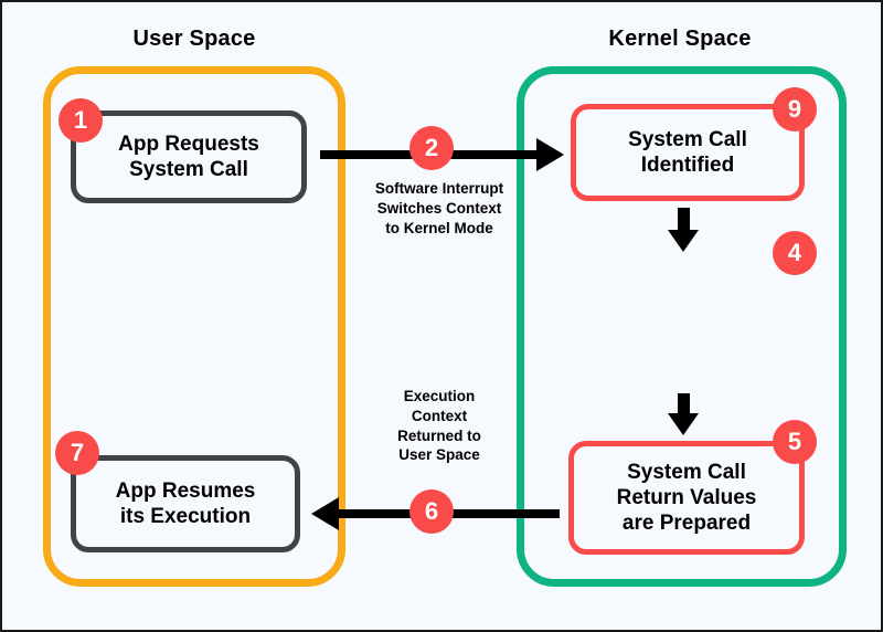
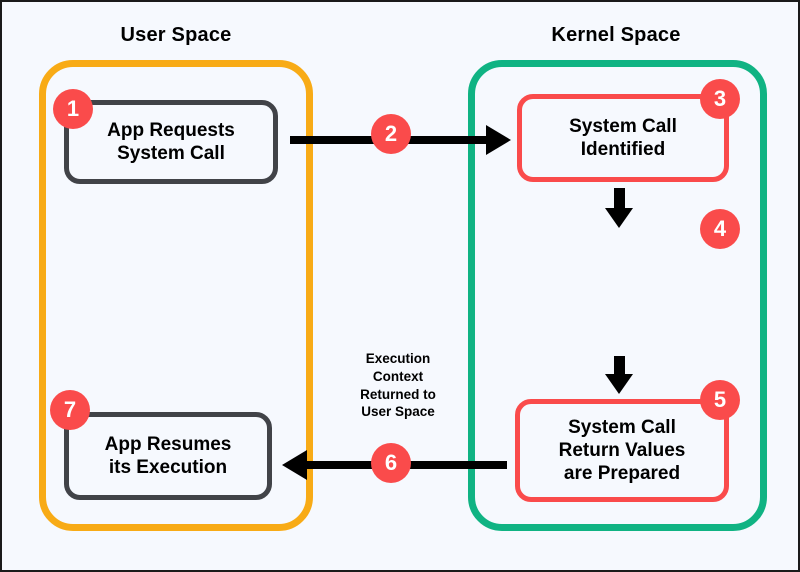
  User Space
  Kernel Space
  App Requests
  System Call
  System Call
  Identified
  System Call
  Return Values
  are Prepared
  App Resumes
  its Execution
- Software Interrupt
- Switches Context
- to Kernel Mode
  Execution
  Context
  Returned to
  User Space
  1
  2
- 9
+ 3
  4
  5
  6
  7
